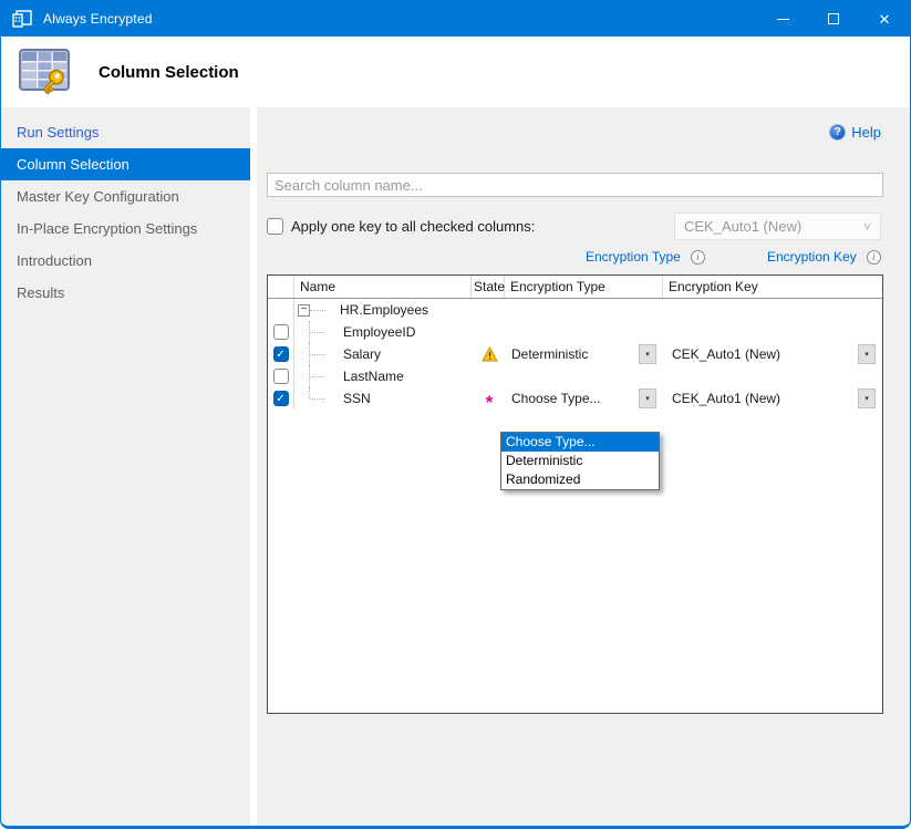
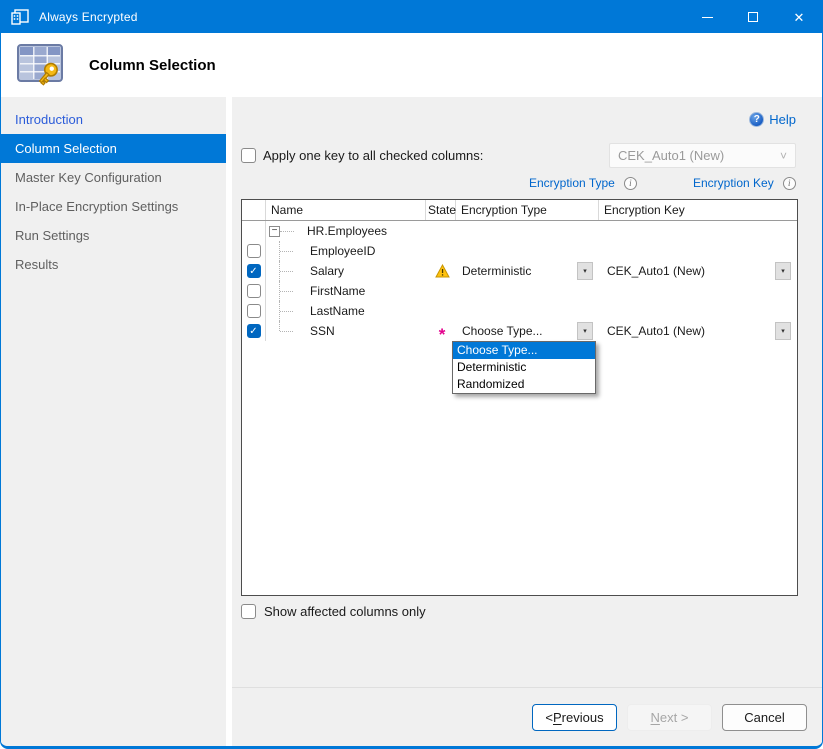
  Always Encrypted
  ✕
  Column Selection
- Run Settings
+ Introduction
  Column Selection
  Master Key Configuration
  In-Place Encryption Settings
- Introduction
+ Run Settings
  Results
  ?
  Help
- Search column name...
  Apply one key to all checked columns:
  CEK_Auto1 (New)
  ˅
  Encryption Type
  i
  Encryption Key
  i
  Name
  State
  Encryption Type
  Encryption Key
  −
  HR.Employees
  EmployeeID
  ✓
  Salary
  Deterministic
  CEK_Auto1 (New)
+ FirstName
  LastName
  ✓
  SSN
  *
  Choose Type...
  CEK_Auto1 (New)
  Choose Type...
  Deterministic
  Randomized
+ Show affected columns only
+ <
+ P
+ revious
+ N
+ ext >
+ Cancel
